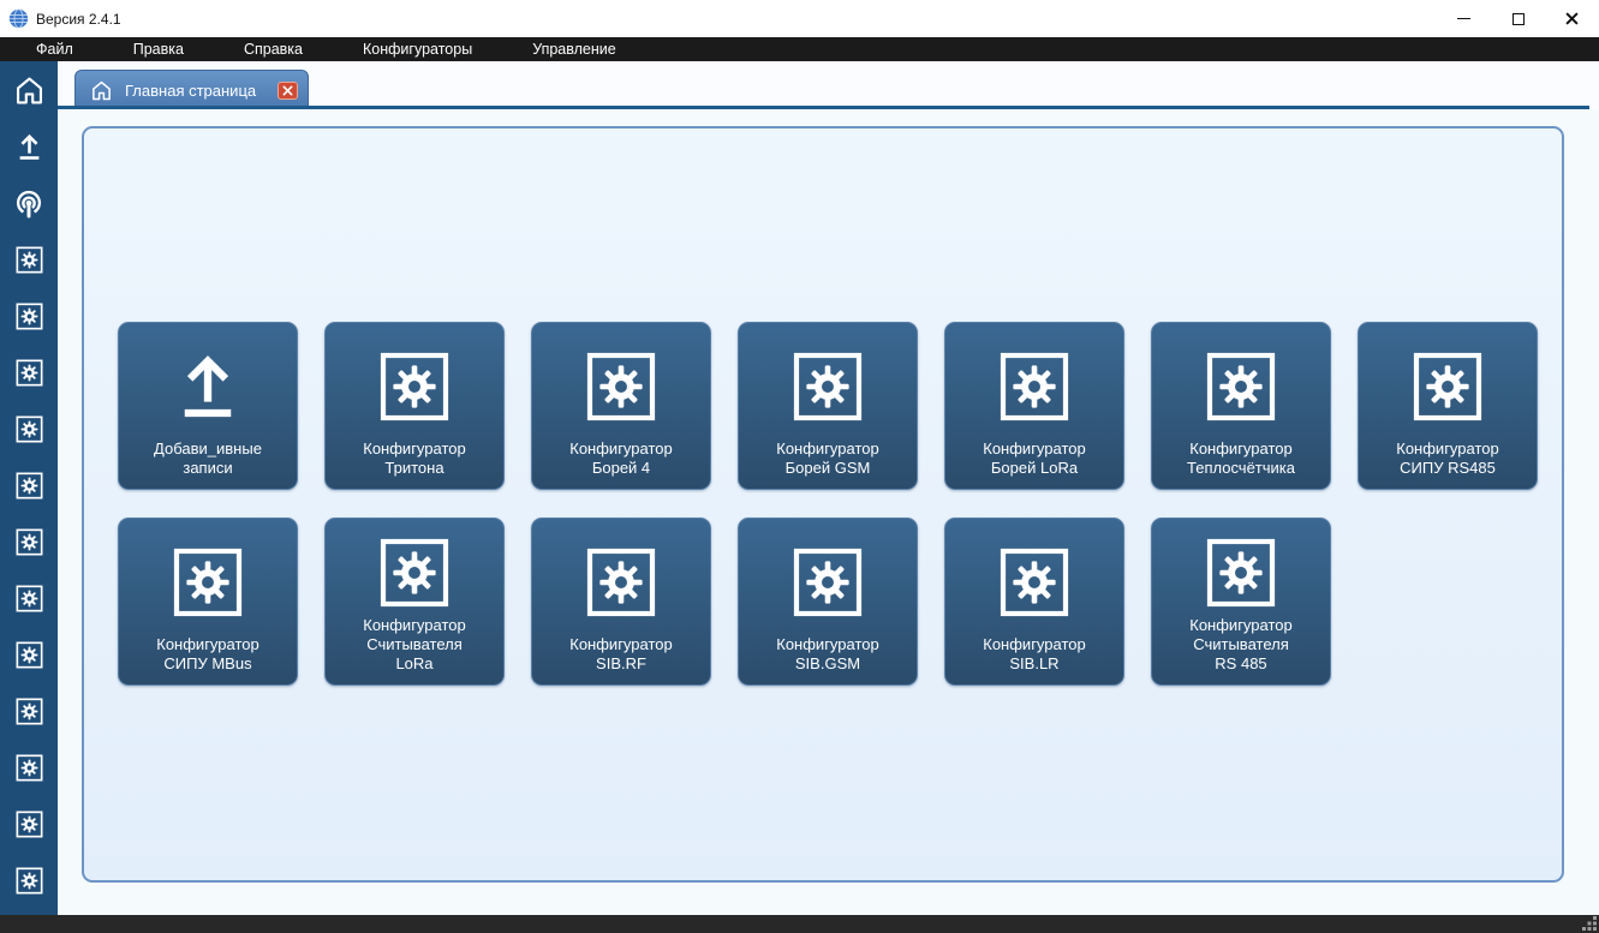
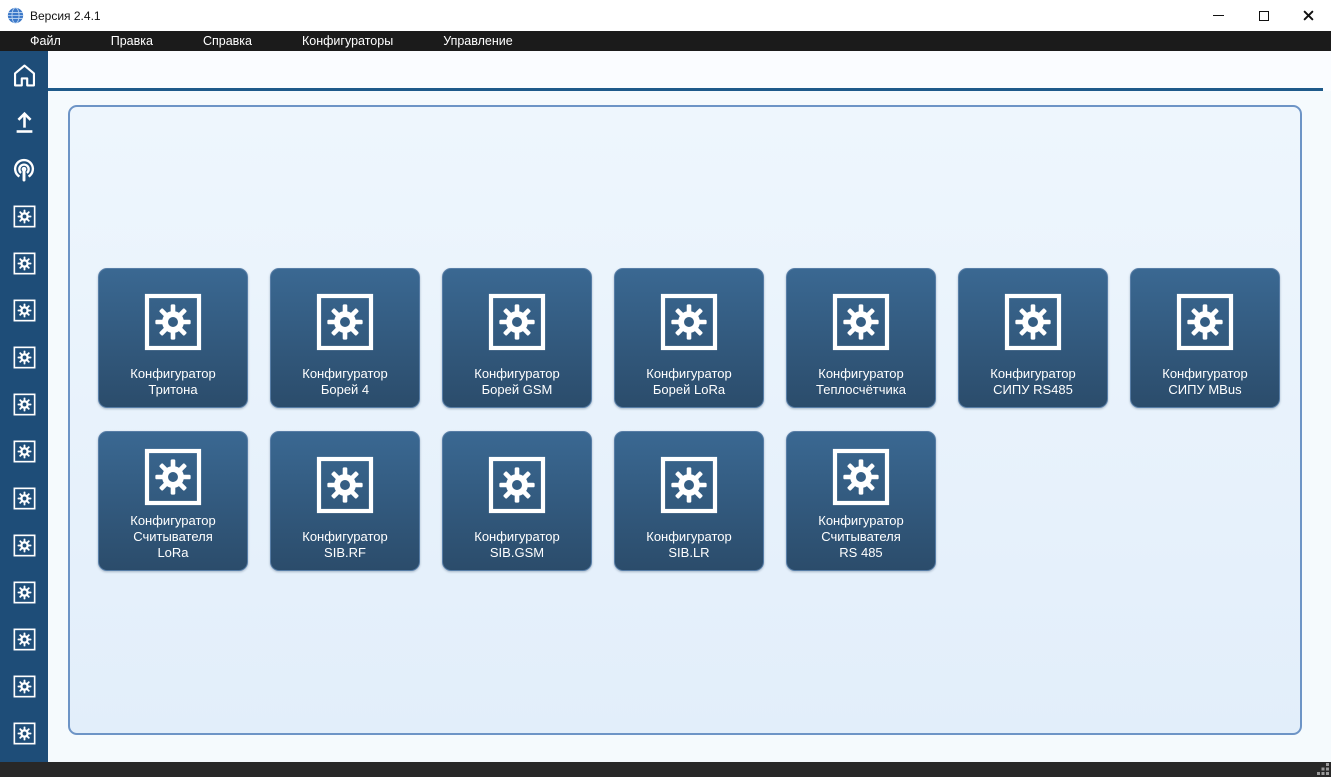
  Версия 2.4.1
  Файл
  Правка
  Справка
  Конфигураторы
  Управление
- Главная страница
- Добави_ивные
- записи
  Конфигуратор
  Тритона
  Конфигуратор
  Борей 4
  Конфигуратор
  Борей GSM
  Конфигуратор
  Борей LoRa
  Конфигуратор
  Теплосчётчика
  Конфигуратор
  СИПУ RS485
  Конфигуратор
  СИПУ MBus
  Конфигуратор
  Считывателя
  LoRa
  Конфигуратор
  SIB.RF
  Конфигуратор
  SIB.GSM
  Конфигуратор
  SIB.LR
  Конфигуратор
  Считывателя
  RS 485
